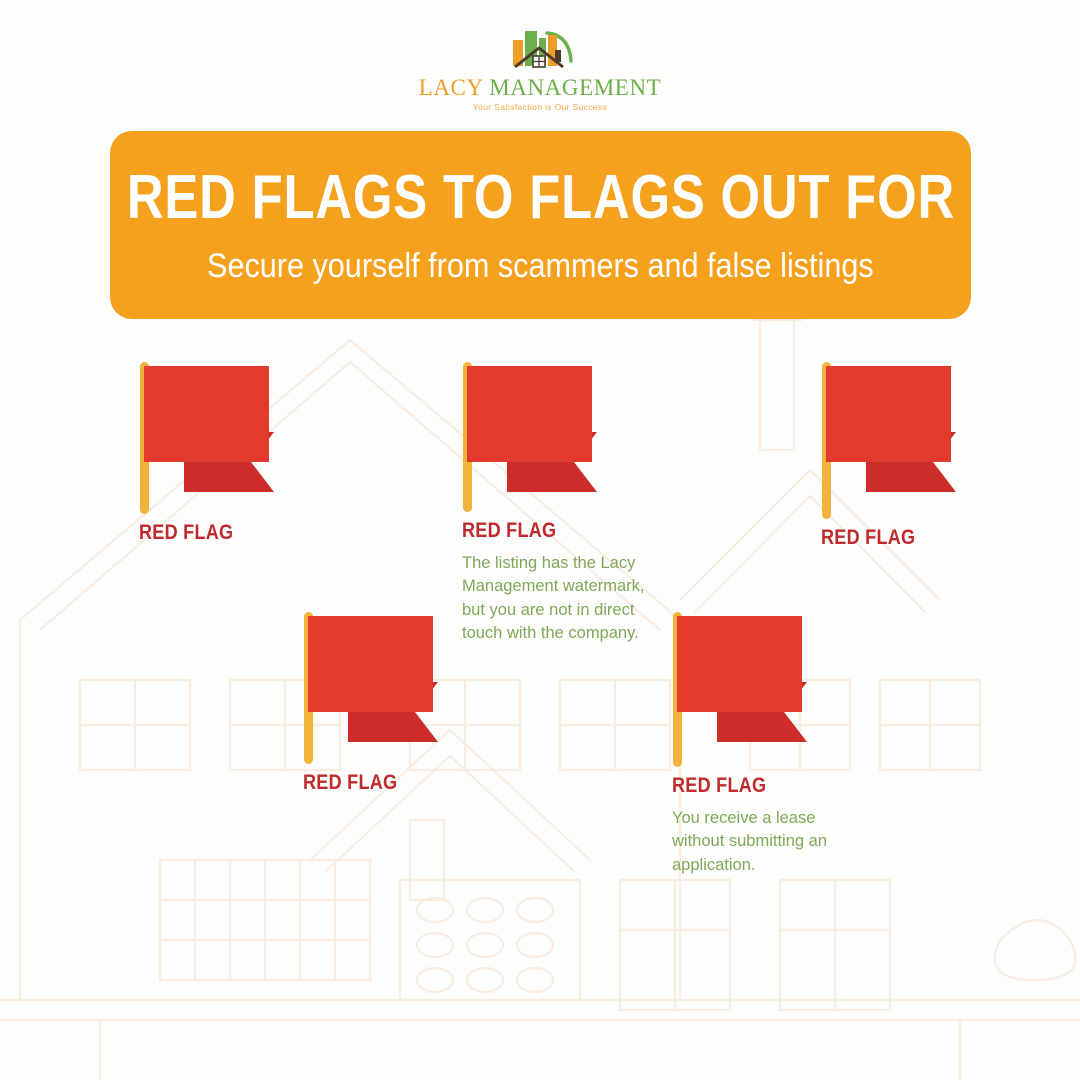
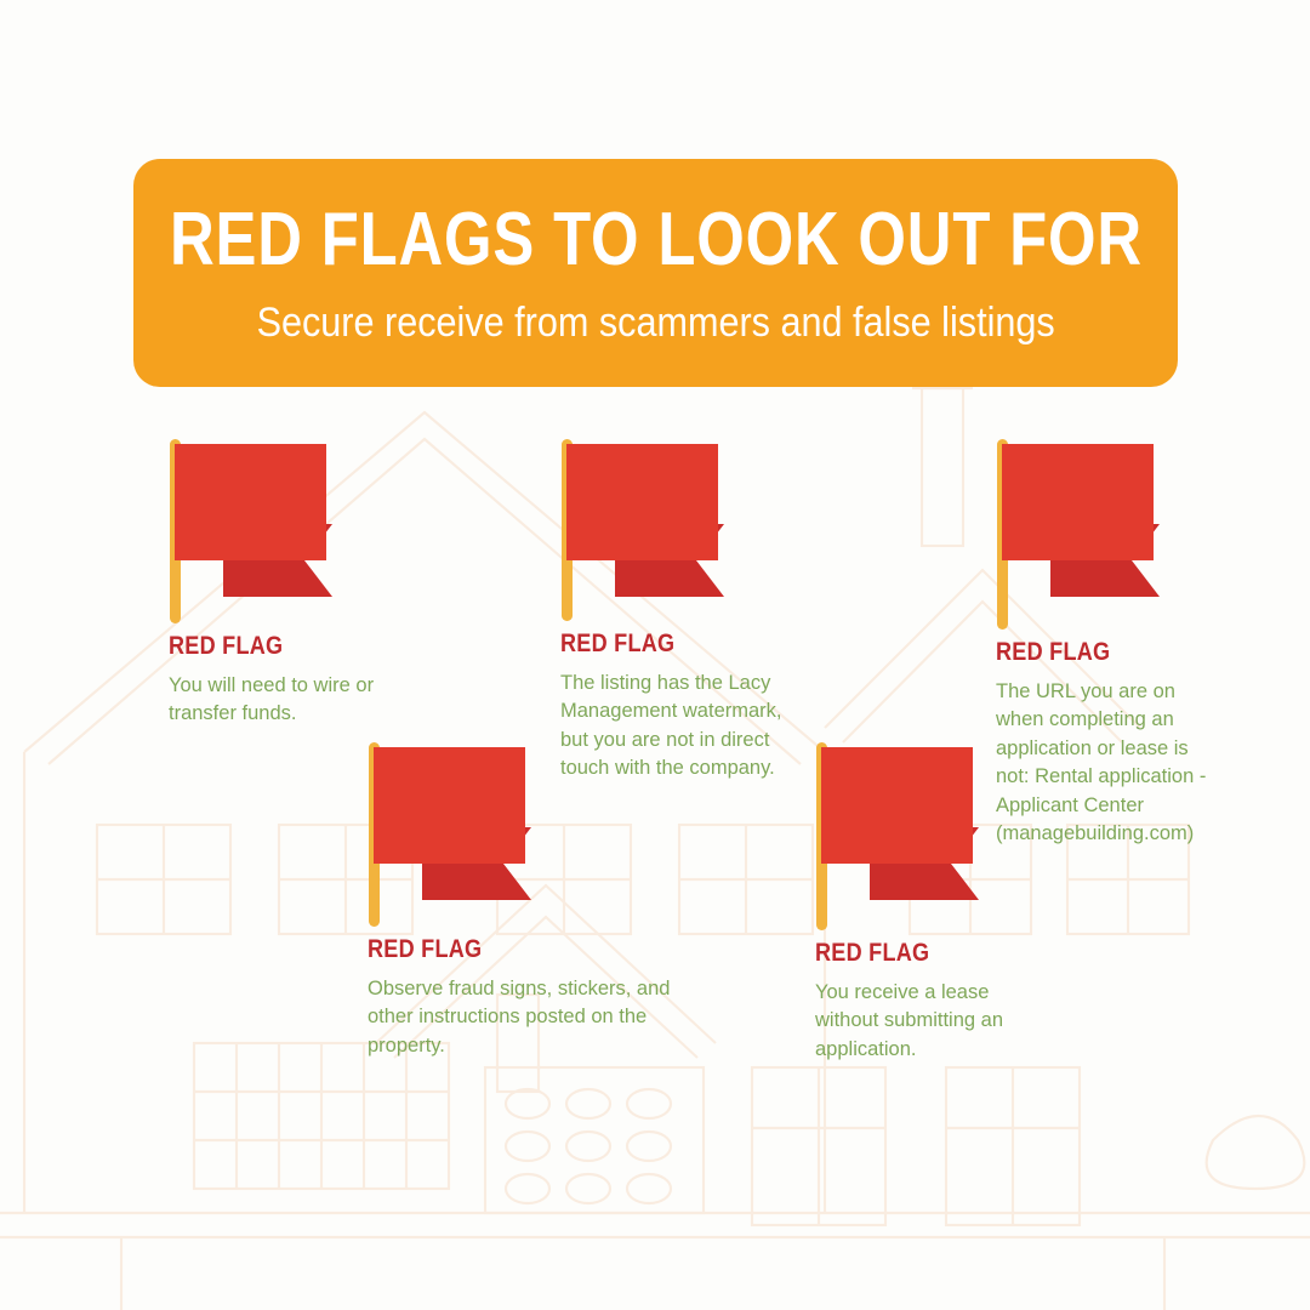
- LACY MANAGEMENT
- Your Satisfaction is Our Success
- RED FLAGS TO FLAGS OUT FOR
+ RED FLAGS TO LOOK OUT FOR
- Secure yourself from scammers and false listings
+ Secure receive from scammers and false listings
  RED FLAG
+ You will need to wire or transfer funds.
  RED FLAG
  The listing has the Lacy Management watermark, but you are not in direct touch with the company.
  RED FLAG
+ The URL you are on when completing an application or lease is not: Rental application - Applicant Center (managebuilding.com)
  RED FLAG
+ Observe fraud signs, stickers, and other instructions posted on the property.
  RED FLAG
  You receive a lease without submitting an application.
